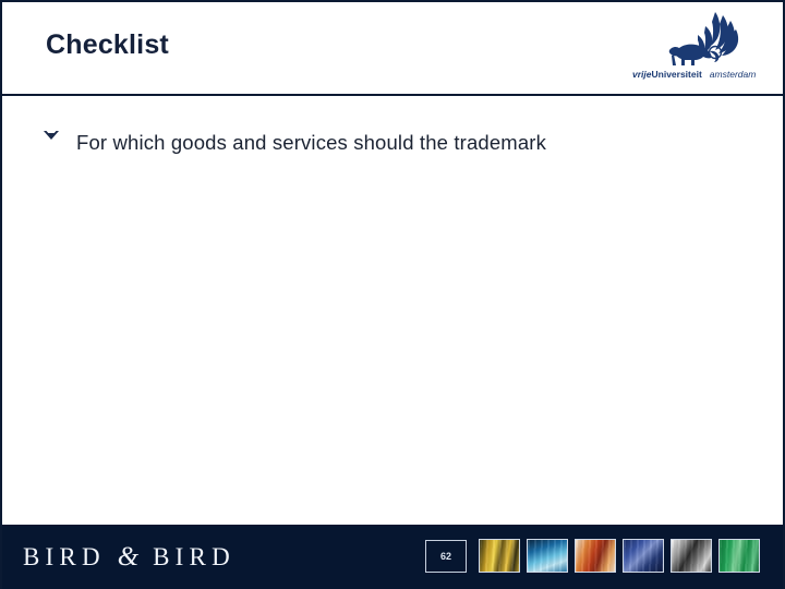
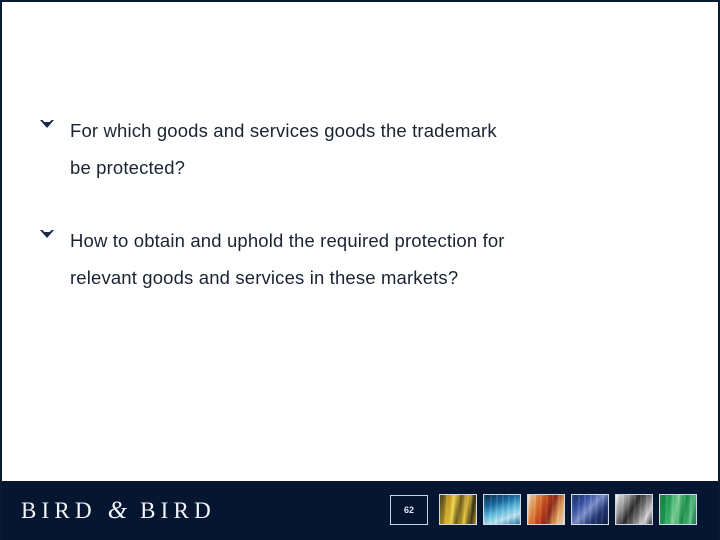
- Checklist
- vrijeUniversiteit amsterdam
- For which goods and services should the trademark
+ For which goods and services goods the trademark
+ be protected?
+ How to obtain and uphold the required protection for
+ relevant goods and services in these markets?
  BIRD & BIRD
  62
